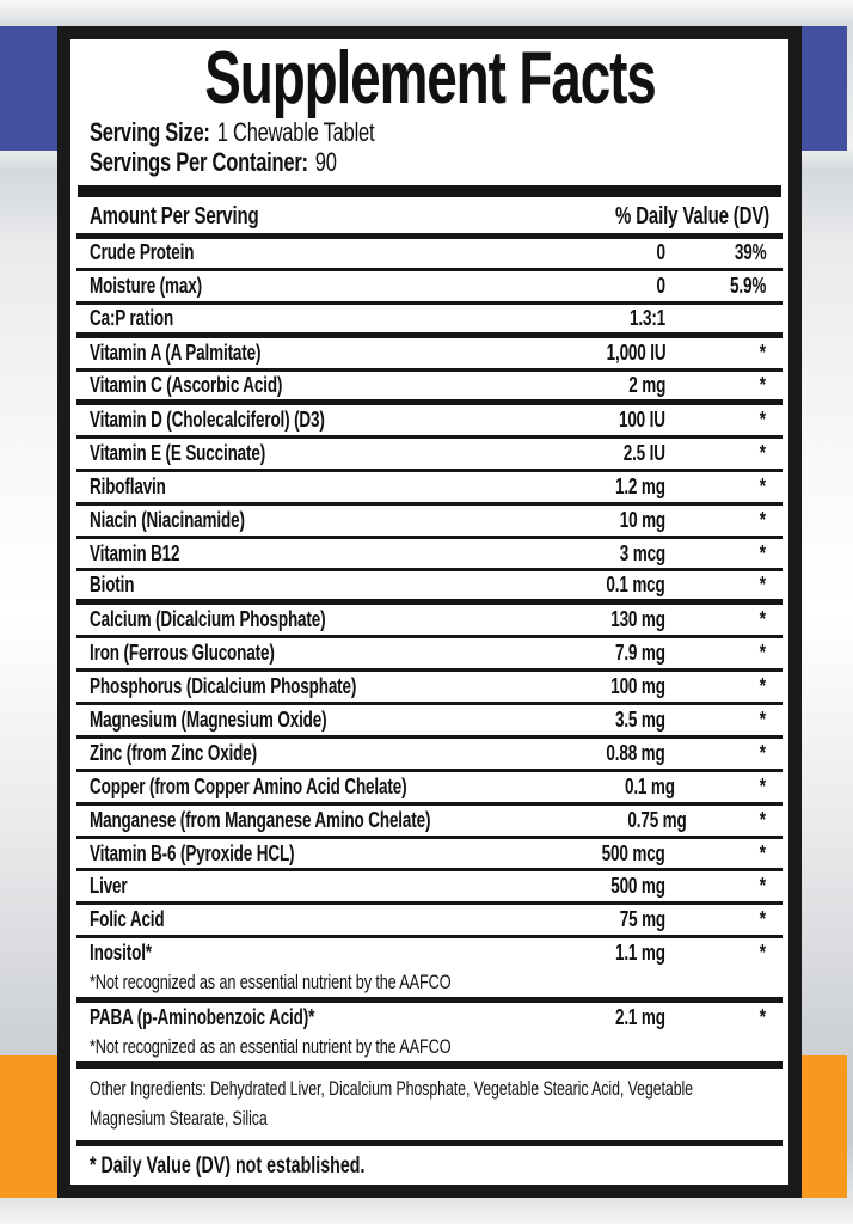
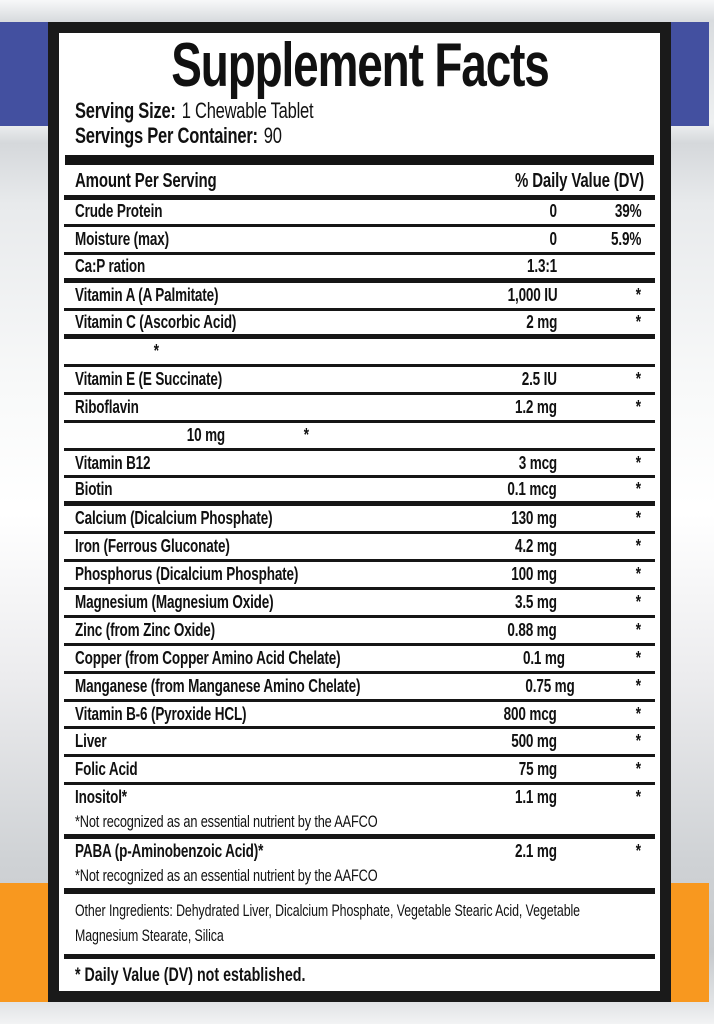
  Supplement Facts
  Serving Size: 1 Chewable Tablet
  Servings Per Container: 90
  Amount Per Serving
  % Daily Value (DV)
  Crude Protein
  0
  39%
  Moisture (max)
  0
  5.9%
  Ca:P ration
  1.3:1
  Vitamin A (A Palmitate)
  1,000 IU
  *
  Vitamin C (Ascorbic Acid)
  2 mg
  *
- Vitamin D (Cholecalciferol) (D3)
- 100 IU
  *
  Vitamin E (E Succinate)
  2.5 IU
  *
  Riboflavin
  1.2 mg
  *
- Niacin (Niacinamide)
  10 mg
  *
  Vitamin B12
  3 mcg
  *
  Biotin
  0.1 mcg
  *
  Calcium (Dicalcium Phosphate)
  130 mg
  *
  Iron (Ferrous Gluconate)
- 7.9 mg
+ 4.2 mg
  *
  Phosphorus (Dicalcium Phosphate)
  100 mg
  *
  Magnesium (Magnesium Oxide)
  3.5 mg
  *
  Zinc (from Zinc Oxide)
  0.88 mg
  *
  Copper (from Copper Amino Acid Chelate)
  0.1 mg
  *
  Manganese (from Manganese Amino Chelate)
  0.75 mg
  *
  Vitamin B-6 (Pyroxide HCL)
- 500 mcg
+ 800 mcg
  *
  Liver
  500 mg
  *
  Folic Acid
  75 mg
  *
  Inositol*
  1.1 mg
  *
  *Not recognized as an essential nutrient by the AAFCO
  PABA (p-Aminobenzoic Acid)*
  2.1 mg
  *
  *Not recognized as an essential nutrient by the AAFCO
  Other Ingredients: Dehydrated Liver, Dicalcium Phosphate, Vegetable Stearic Acid, Vegetable
  Magnesium Stearate, Silica
  * Daily Value (DV) not established.
